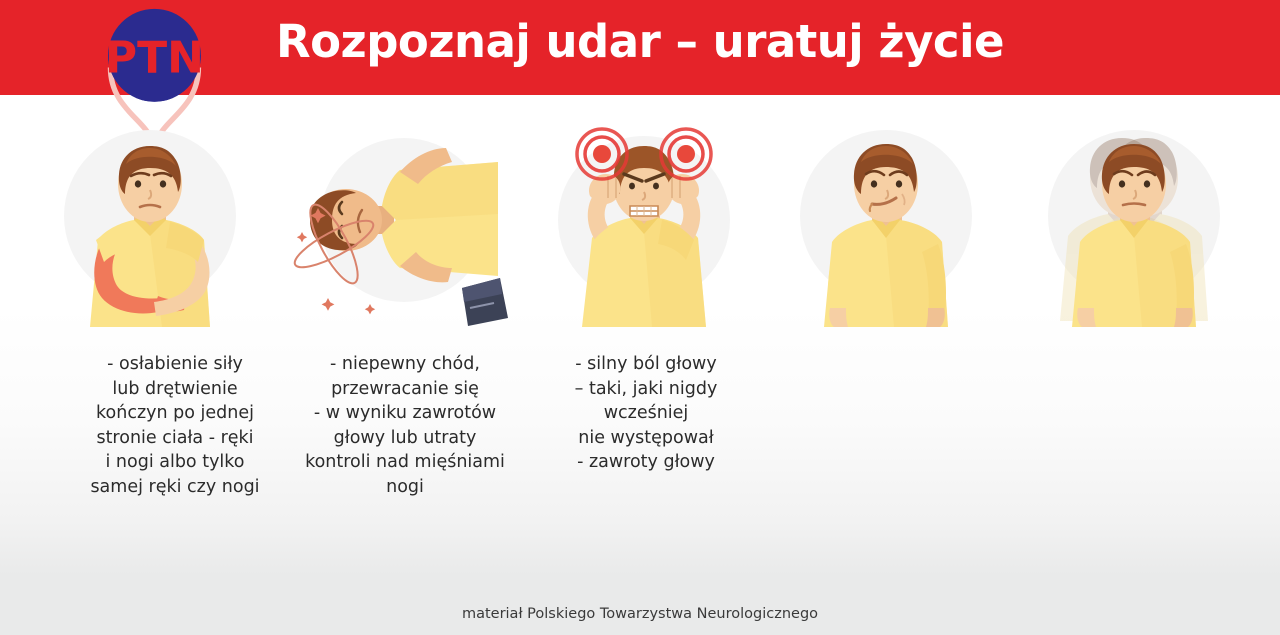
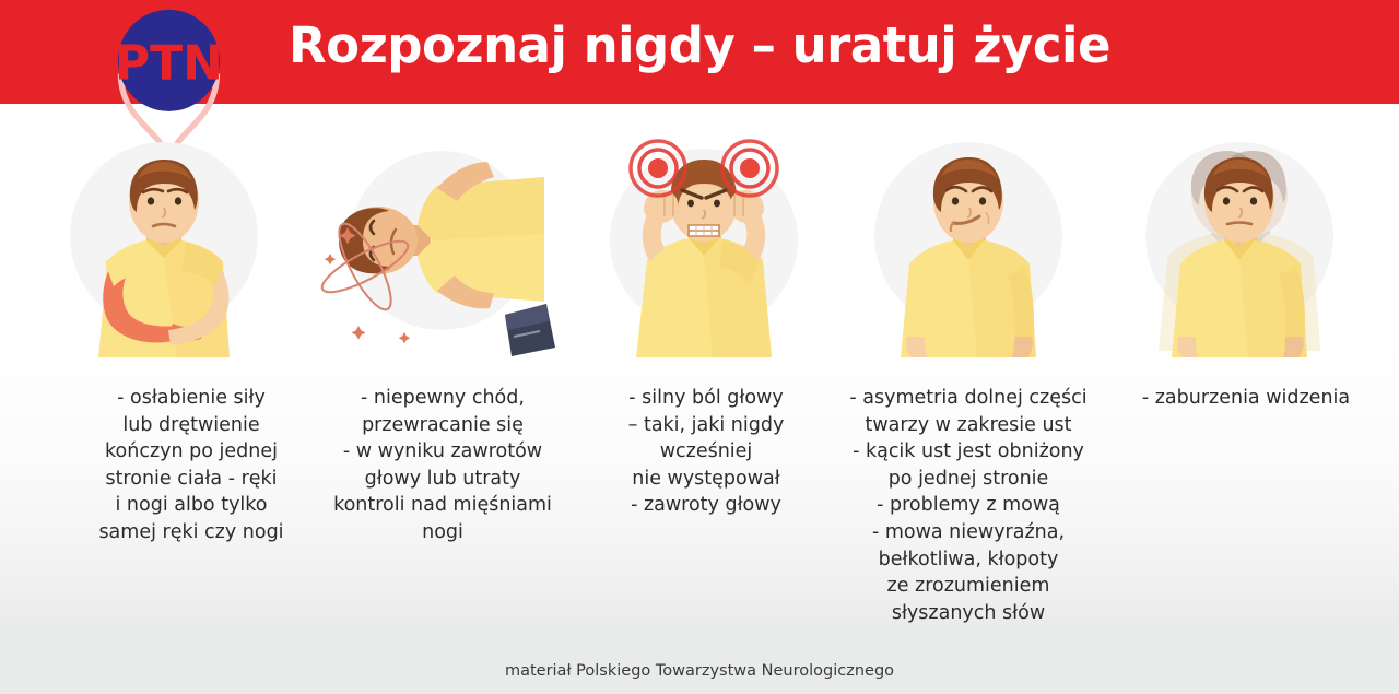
  PTN
- Rozpoznaj udar – uratuj życie
+ Rozpoznaj nigdy – uratuj życie
  - osłabienie siły
  lub drętwienie
  kończyn po jednej
  stronie ciała - ręki
  i nogi albo tylko
  samej ręki czy nogi
  - niepewny chód,
  przewracanie się
  - w wyniku zawrotów
  głowy lub utraty
  kontroli nad mięśniami
  nogi
  - silny ból głowy
  – taki, jaki nigdy
  wcześniej
  nie występował
  - zawroty głowy
+ - asymetria dolnej części
+ twarzy w zakresie ust
+ - kącik ust jest obniżony
+ po jednej stronie
+ - problemy z mową
+ - mowa niewyraźna,
+ bełkotliwa, kłopoty
+ ze zrozumieniem
+ słyszanych słów
+ - zaburzenia widzenia
  materiał Polskiego Towarzystwa Neurologicznego
